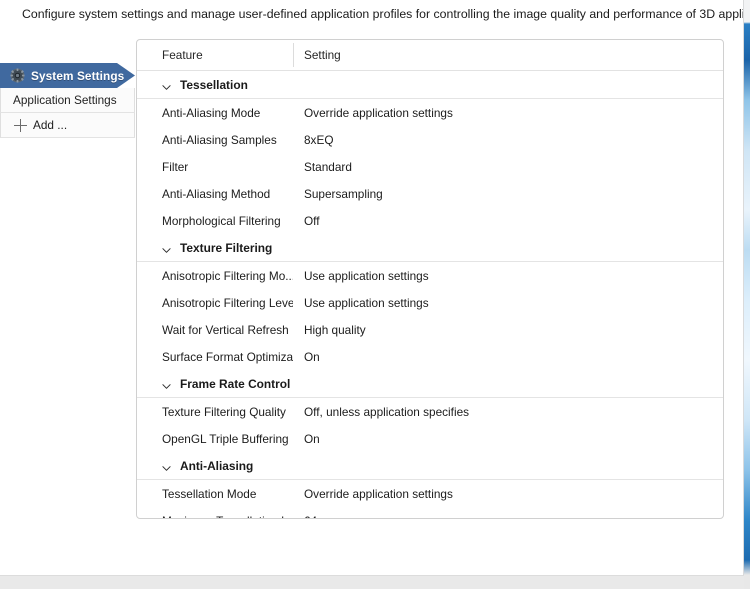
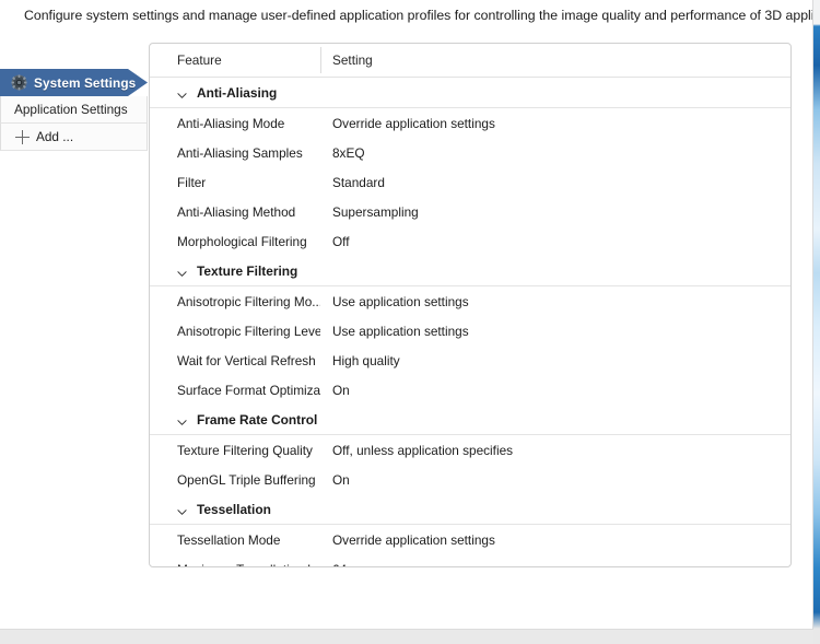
  Configure system settings and manage user-defined application profiles for controlling the image quality and performance of 3D appl
  System Settings
  Application Settings
  Add ...
  Feature
  Setting
- Tessellation
+ Anti-Aliasing
  Anti-Aliasing Mode
  Override application settings
  Anti-Aliasing Samples
  8xEQ
  Filter
  Standard
  Anti-Aliasing Method
  Supersampling
  Morphological Filtering
  Off
  Texture Filtering
  Anisotropic Filtering Mo..
  Use application settings
  Anisotropic Filtering Leve
  Use application settings
  Wait for Vertical Refresh
  High quality
  Surface Format Optimiza
  On
  Frame Rate Control
  Texture Filtering Quality
  Off, unless application specifies
  OpenGL Triple Buffering
  On
- Anti-Aliasing
+ Tessellation
  Tessellation Mode
  Override application settings
